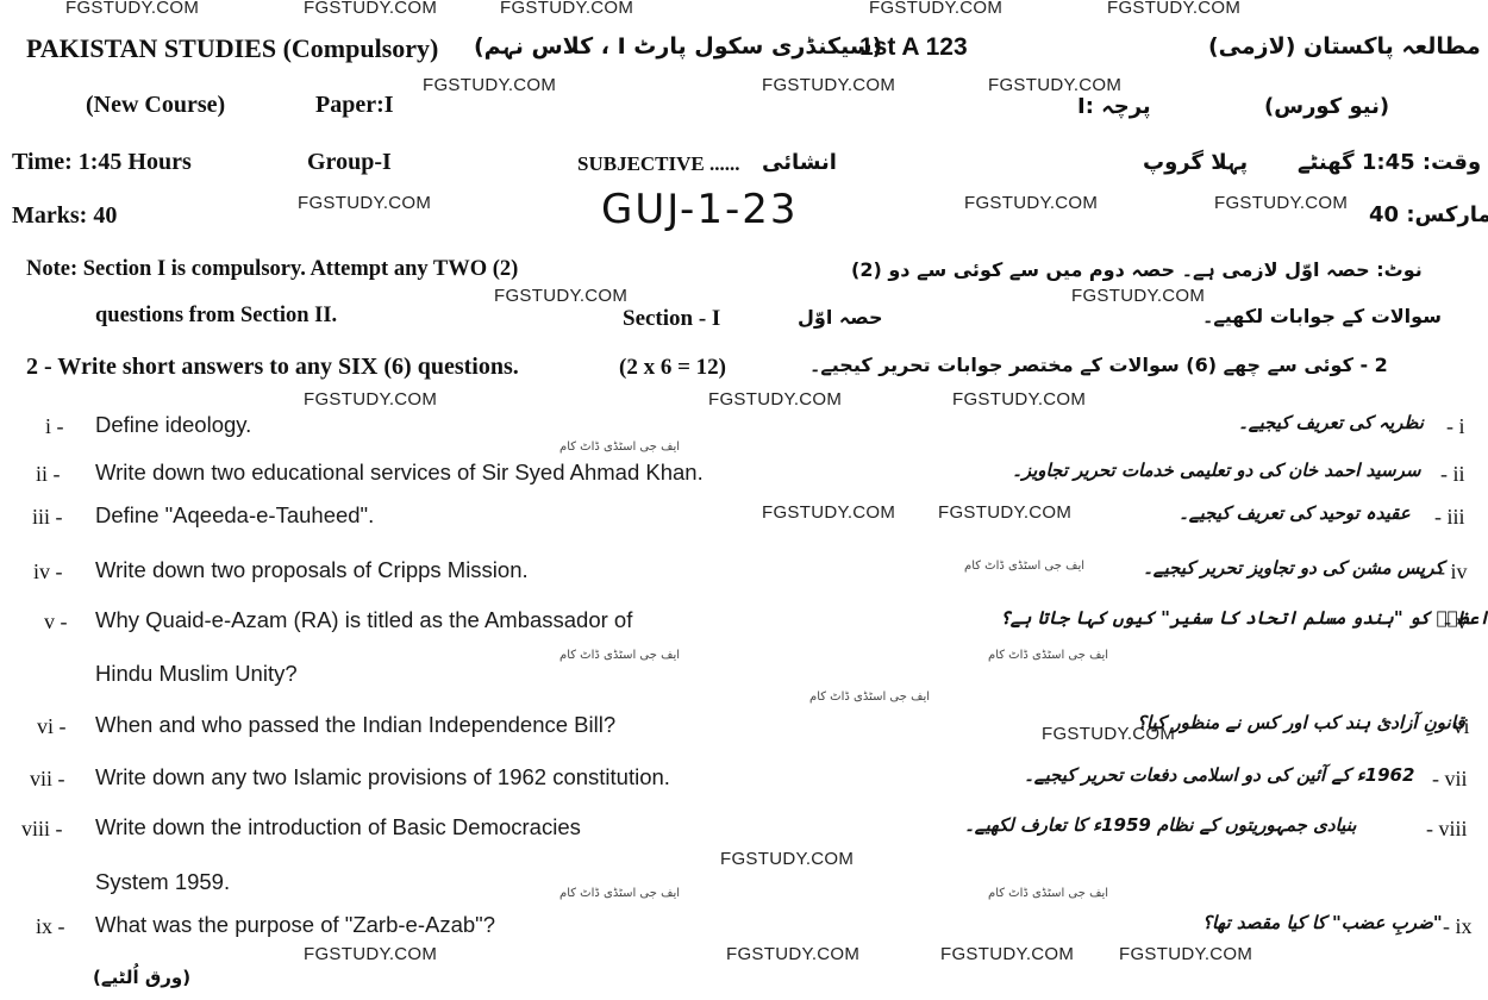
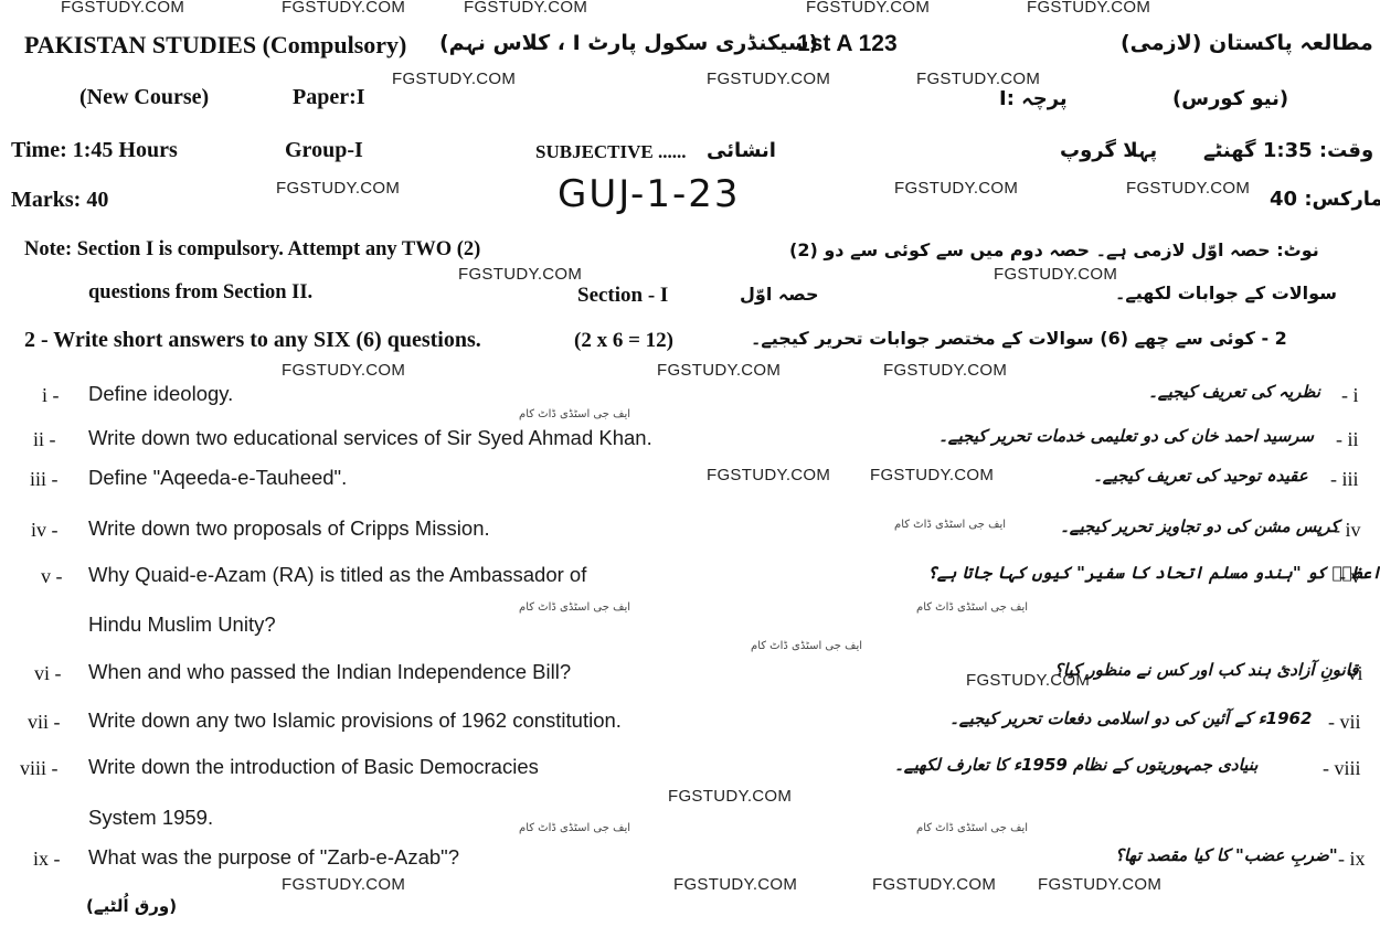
  FGSTUDY.COM
  FGSTUDY.COM
  FGSTUDY.COM
  FGSTUDY.COM
  FGSTUDY.COM
  FGSTUDY.COM
  FGSTUDY.COM
  FGSTUDY.COM
  FGSTUDY.COM
  FGSTUDY.COM
  FGSTUDY.COM
  FGSTUDY.COM
  FGSTUDY.COM
  FGSTUDY.COM
  FGSTUDY.COM
  FGSTUDY.COM
  FGSTUDY.COM
  FGSTUDY.COM
  FGSTUDY.COM
  FGSTUDY.COM
  FGSTUDY.COM
  FGSTUDY.COM
  FGSTUDY.COM
  FGSTUDY.COM
  ایف جی اسٹڈی ڈاٹ کام
  ایف جی اسٹڈی ڈاٹ کام
  ایف جی اسٹڈی ڈاٹ کام
  ایف جی اسٹڈی ڈاٹ کام
  ایف جی اسٹڈی ڈاٹ کام
  ایف جی اسٹڈی ڈاٹ کام
  ایف جی اسٹڈی ڈاٹ کام
  PAKISTAN STUDIES (Compulsory)
  (سیکنڈری سکول پارٹ I ، کلاس نہم)
  1st A 123
  مطالعہ پاکستان (لازمی)
  (New Course)
  Paper:I
  (نیو کورس)
  پرچہ :I
  Time: 1:45 Hours
  Group-I
  SUBJECTIVE ......
  انشائی
  پہلا گروپ
- وقت: 1:45 گھنٹے
+ وقت: 1:35 گھنٹے
  Marks: 40
  GUJ-1-23
  مارکس: 40
  Note: Section I is compulsory. Attempt any TWO (2)
  نوٹ: حصہ اوّل لازمی ہے۔ حصہ دوم میں سے کوئی سے دو (2)
  questions from Section II.
  Section - I
  حصہ اوّل
  سوالات کے جوابات لکھیے۔
  2 - Write short answers to any SIX (6) questions.
  (2 x 6 = 12)
  2 - کوئی سے چھے (6) سوالات کے مختصر جوابات تحریر کیجیے۔
  i -
  Define ideology.
  نظریہ کی تعریف کیجیے۔
  - i
  ii -
  Write down two educational services of Sir Syed Ahmad Khan.
- سرسید احمد خان کی دو تعلیمی خدمات تحریر تجاویز۔
+ سرسید احمد خان کی دو تعلیمی خدمات تحریر کیجیے۔
  - ii
  iii -
  Define "Aqeeda-e-Tauheed".
  عقیدہ توحید کی تعریف کیجیے۔
  - iii
  iv -
  Write down two proposals of Cripps Mission.
  کرپس مشن کی دو تجاویز تحریر کیجیے۔
  - iv
  v -
  Why Quaid-e-Azam (RA) is titled as the Ambassador of
  Hindu Muslim Unity?
  اعظمؒ کو "ہندو مسلم اتحاد کا سفیر" کیوں کہا جات ہے؟
  - v
  vi -
  When and who passed the Indian Independence Bill?
  قانونِ آزادیٔ ہند کب اور کس نے منظور کیا؟
  - vi
  vii -
  Write down any two Islamic provisions of 1962 constitution.
  1962ء کے آئین کی دو اسلامی دفعات تحریر کیجیے۔
  - vii
  viii -
  Write down the introduction of Basic Democracies
  System 1959.
  بنیادی جمہوریتوں کے نظام 1959ء کا تعارف لکھیے۔
  - viii
  ix -
  What was the purpose of "Zarb-e-Azab"?
  "ضربِ عضب" کا کیا مقصد تھا؟
  - ix
  (ورق اُلٹیے)
